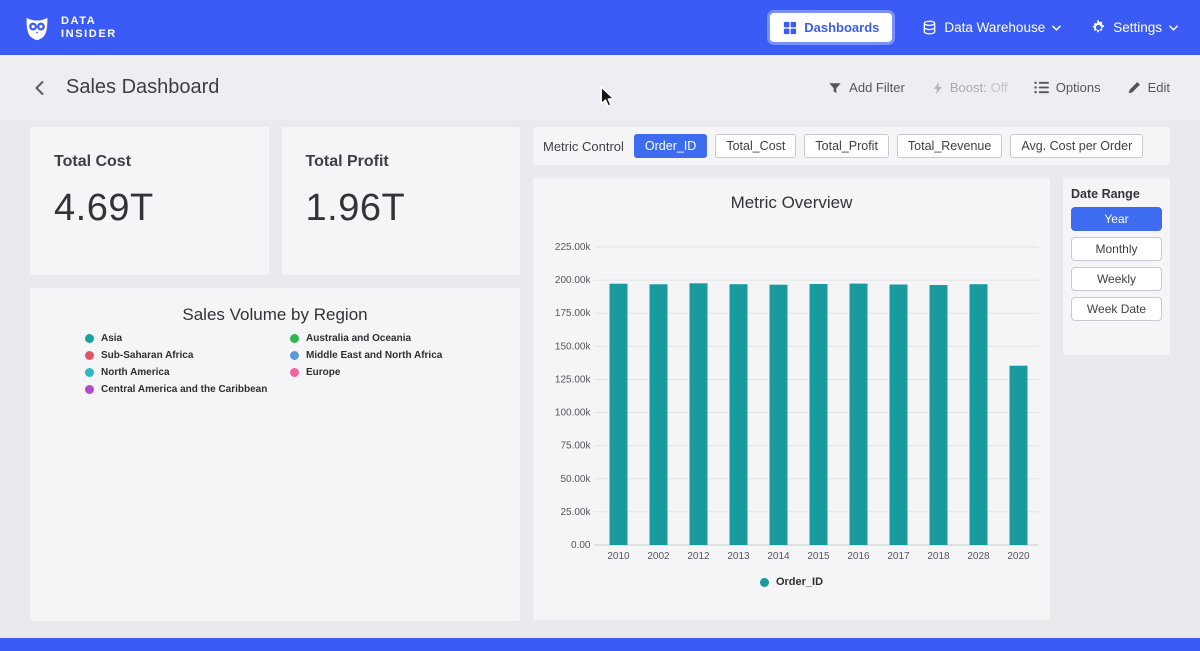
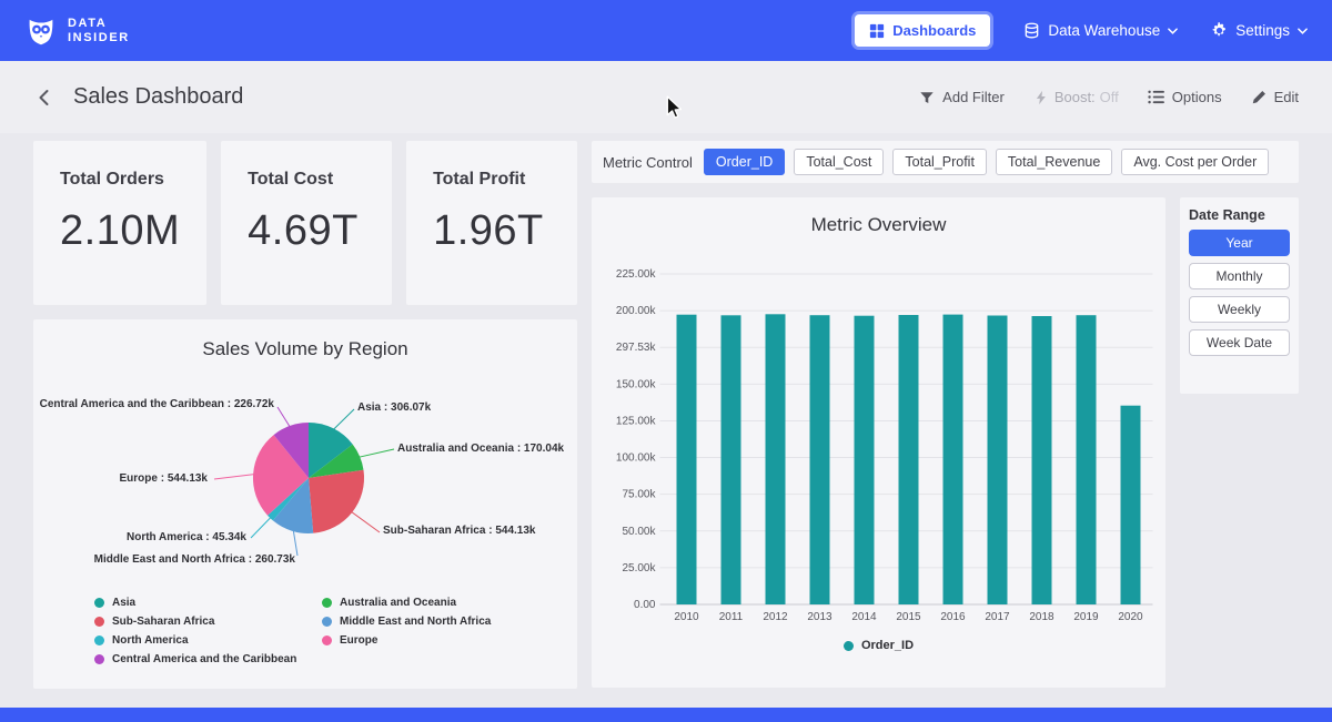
  DATA
  INSIDER
  Dashboards
  Data Warehouse
  Settings
  Sales Dashboard
  Add Filter
  Boost:
  Off
  Options
  Edit
+ Total Orders
+ 2.10M
  Total Cost
  4.69T
  Total Profit
  1.96T
  Sales Volume by Region
+ Central America and the Caribbean : 226.72k
+ Asia : 306.07k
+ Australia and Oceania : 170.04k
+ Europe : 544.13k
+ Sub-Saharan Africa : 544.13k
+ North America : 45.34k
+ Middle East and North Africa : 260.73k
  Asia
  Sub-Saharan Africa
  North America
  Central America and the Caribbean
  Australia and Oceania
  Middle East and North Africa
  Europe
  Metric Control
  Order_ID
  Total_Cost
  Total_Profit
  Total_Revenue
  Avg. Cost per Order
  Metric Overview
  0.00
  25.00k
  50.00k
  75.00k
  100.00k
  125.00k
  150.00k
- 175.00k
+ 297.53k
  200.00k
  225.00k
  2010
- 2002
+ 2011
  2012
  2013
  2014
  2015
  2016
  2017
  2018
- 2028
+ 2019
  2020
  Order_ID
  Date Range
  Year
  Monthly
  Weekly
  Week Date
